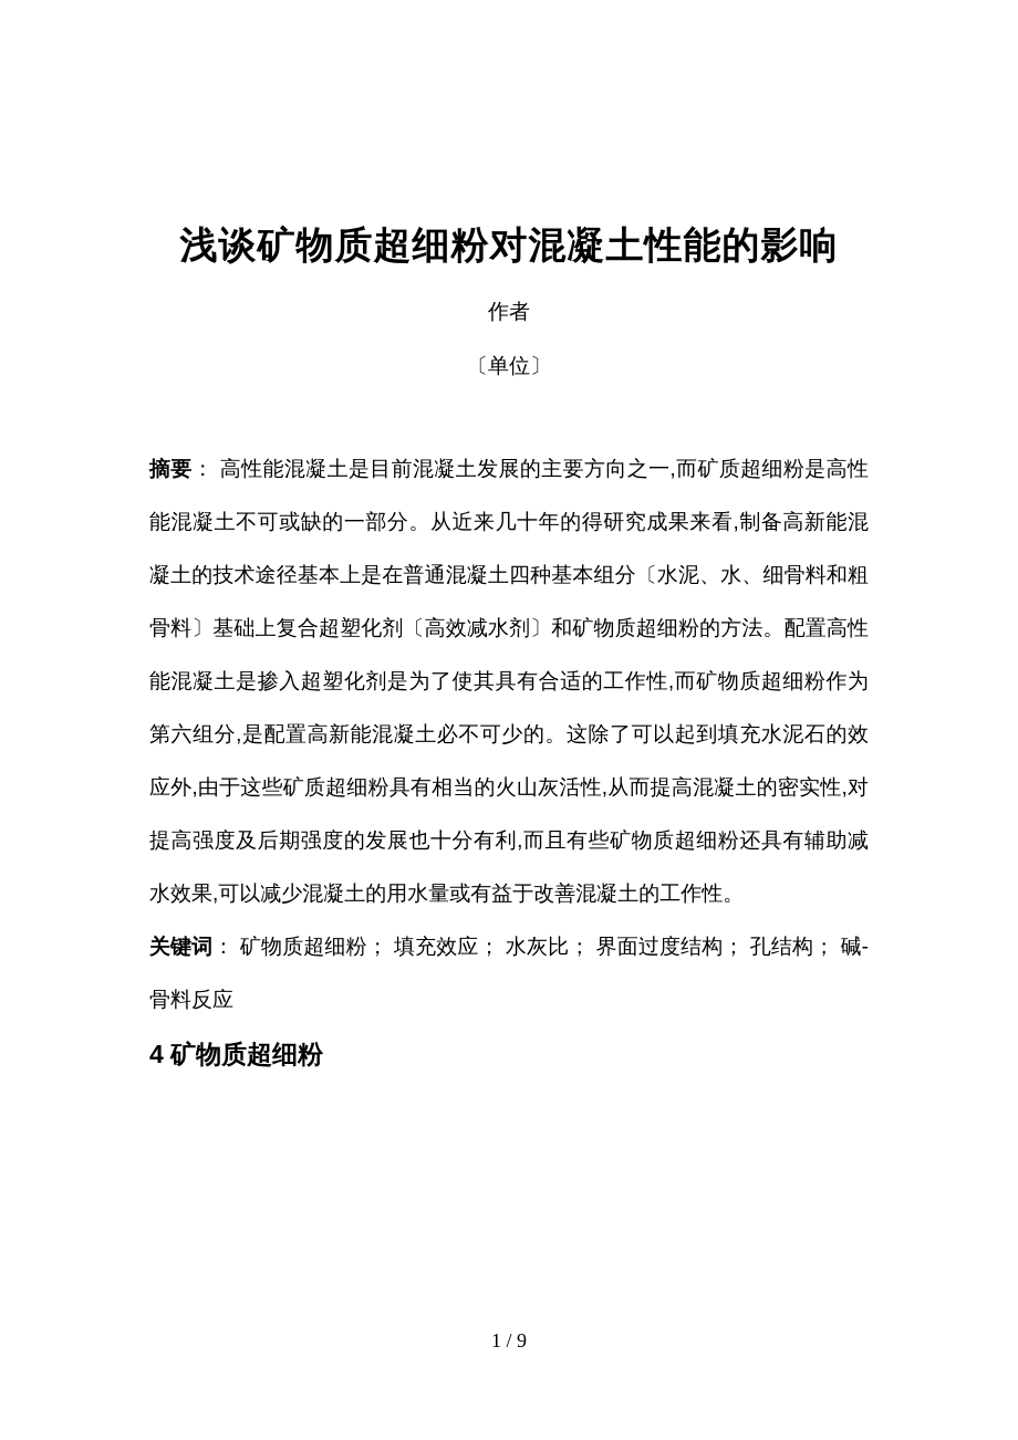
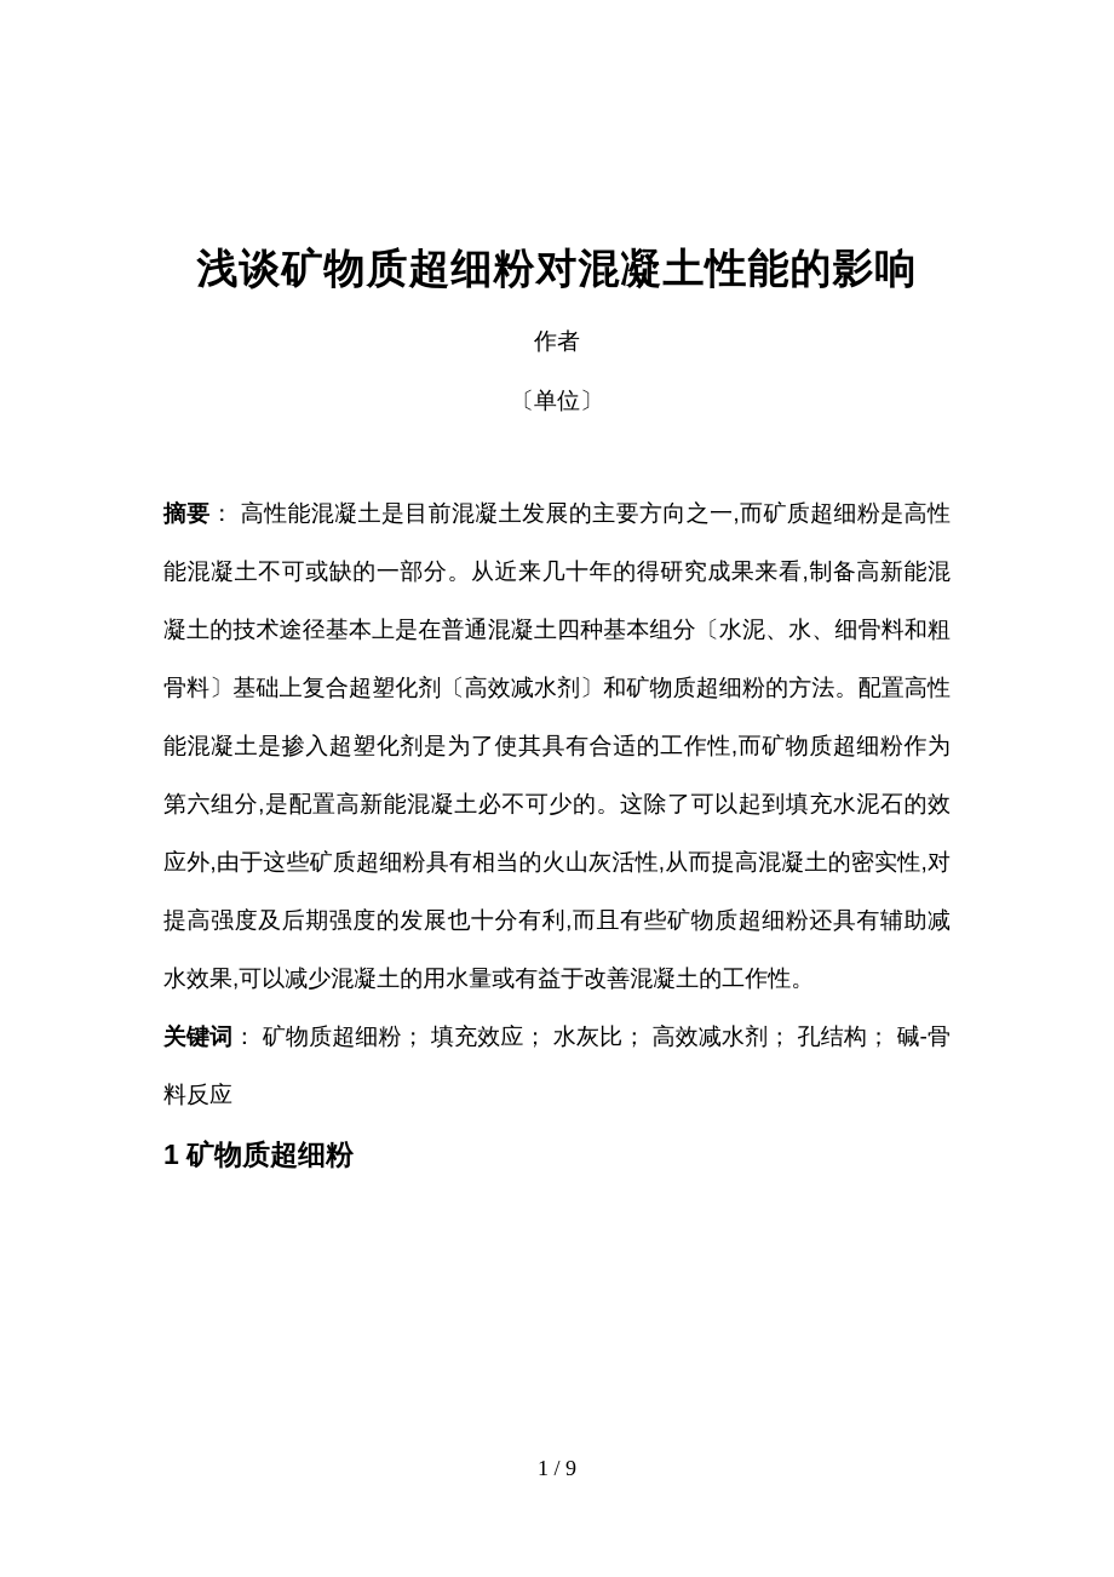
  浅谈矿物质超细粉对混凝土性能的影响
  作者
  〔单位〕
  摘要： 高性能混凝土是目前混凝土发展的主要方向之一,而矿质超细粉是高性能混凝土不可或缺的一部分。从近来几十年的得研究成果来看,制备高新能混凝土的技术途径基本上是在普通混凝土四种基本组分〔水泥、水、细骨料和粗骨料〕基础上复合超塑化剂〔高效减水剂〕和矿物质超细粉的方法。配置高性能混凝土是掺入超塑化剂是为了使其具有合适的工作性,而矿物质超细粉作为第六组分,是配置高新能混凝土必不可少的。这除了可以起到填充水泥石的效应外,由于这些矿质超细粉具有相当的火山灰活性,从而提高混凝土的密实性,对提高强度及后期强度的发展也十分有利,而且有些矿物质超细粉还具有辅助减水效果,可以减少混凝土的用水量或有益于改善混凝土的工作性。
- 关键词： 矿物质超细粉； 填充效应； 水灰比； 界面过度结构； 孔结构； 碱-骨料反应
+ 关键词： 矿物质超细粉； 填充效应； 水灰比； 高效减水剂； 孔结构； 碱-骨料反应
- 4 矿物质超细粉
+ 1 矿物质超细粉
  1 / 9
